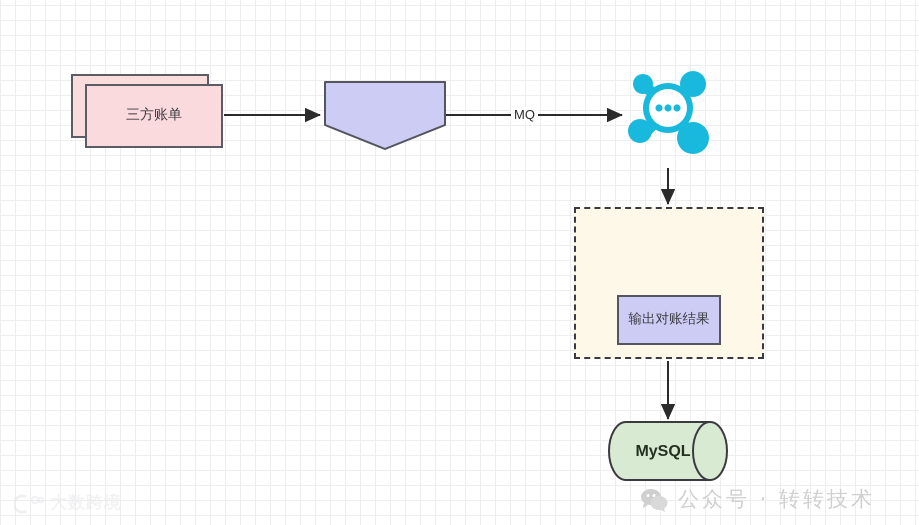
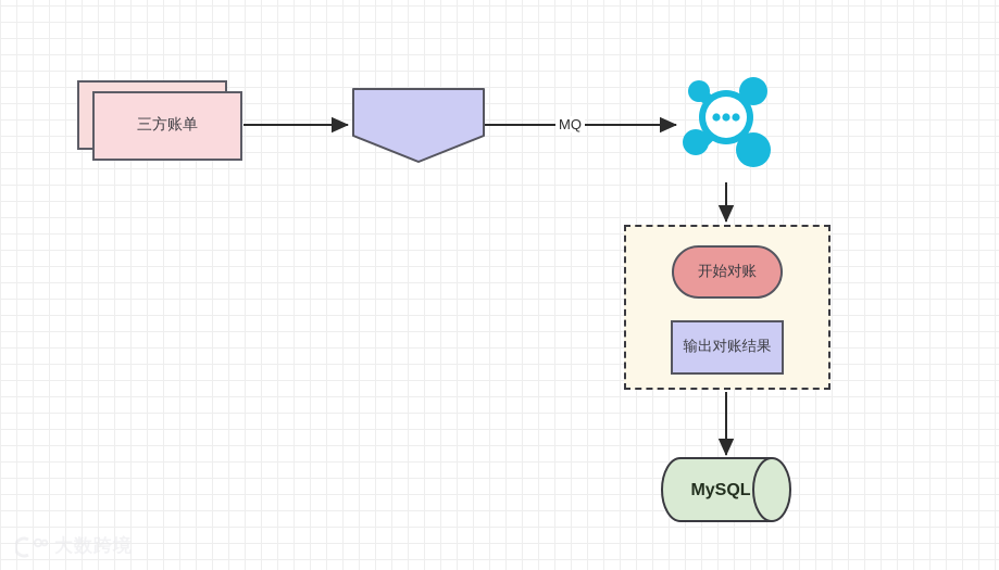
  三方账单
  MQ
+ 开始对账
  输出对账结果
  MySQL
- 公众号 · 转转技术
